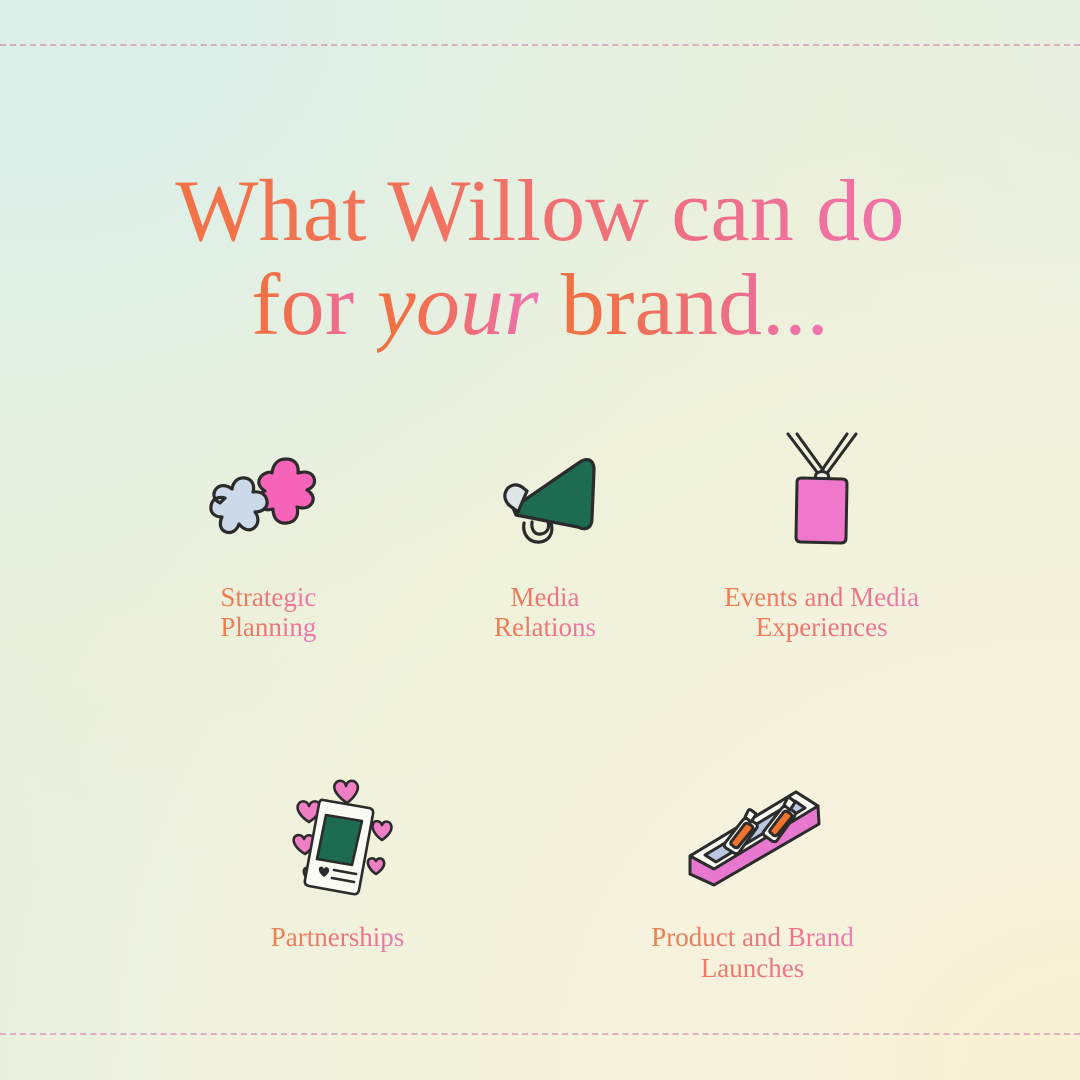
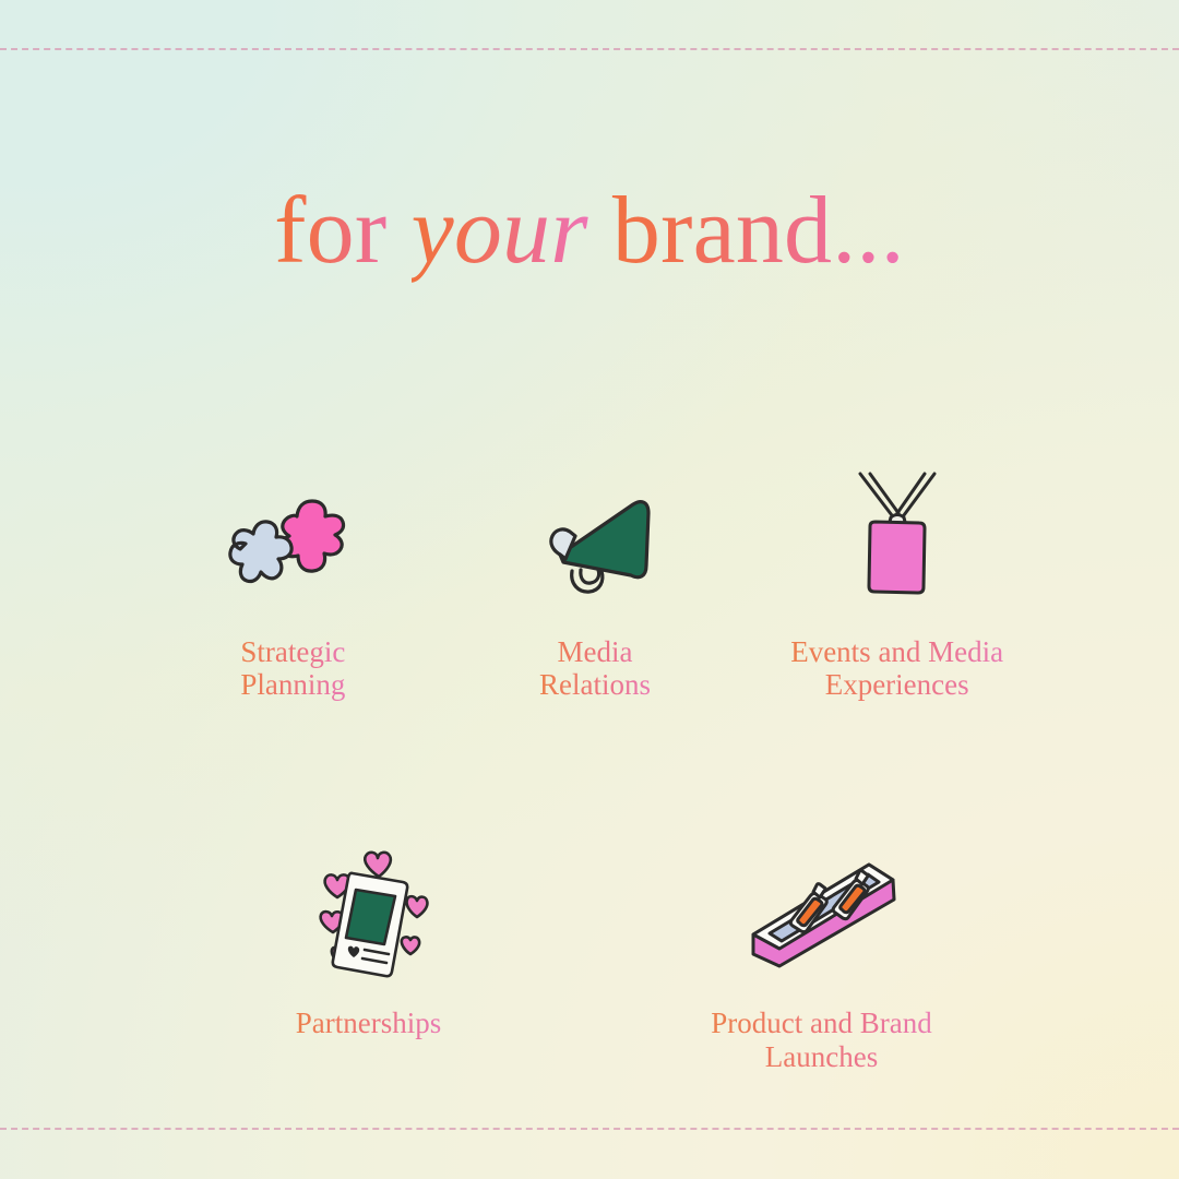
- What Willow can do
  for your brand...
  Strategic
  Planning
  Media
  Relations
  Events and Media
  Experiences
  Partnerships
  Product and Brand
  Launches
